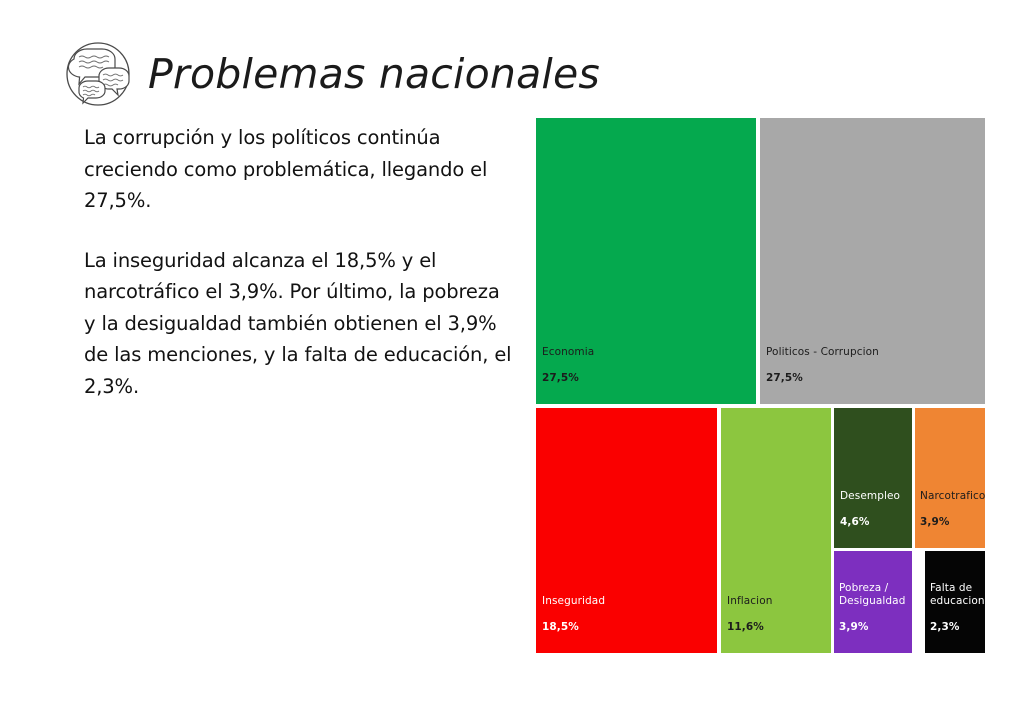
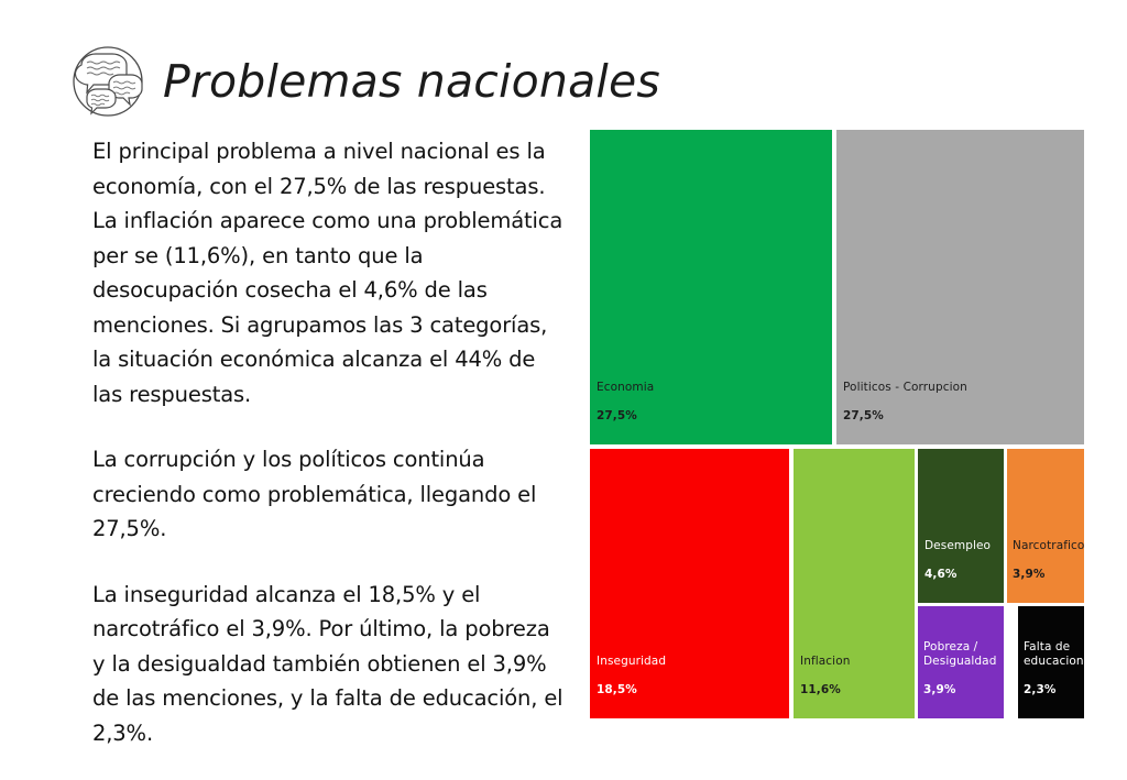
  Problemas nacionales
+ El principal problema a nivel nacional es la economía, con el 27,5% de las respuestas. La inflación aparece como una problemática per se (11,6%), en tanto que la desocupación cosecha el 4,6% de las menciones. Si agrupamos las 3 categorías, la situación económica alcanza el 44% de las respuestas.
  La corrupción y los políticos continúa creciendo como problemática, llegando el 27,5%.
  La inseguridad alcanza el 18,5% y el narcotráfico el 3,9%. Por último, la pobreza y la desigualdad también obtienen el 3,9% de las menciones, y la falta de educación, el 2,3%.
  Economia
  27,5%
  Politicos - Corrupcion
  27,5%
  Inseguridad
  18,5%
  Inflacion
  11,6%
  Desempleo
  4,6%
  Narcotrafico
  3,9%
  Pobreza / Desigualdad
  3,9%
  Falta de educacion
  2,3%
